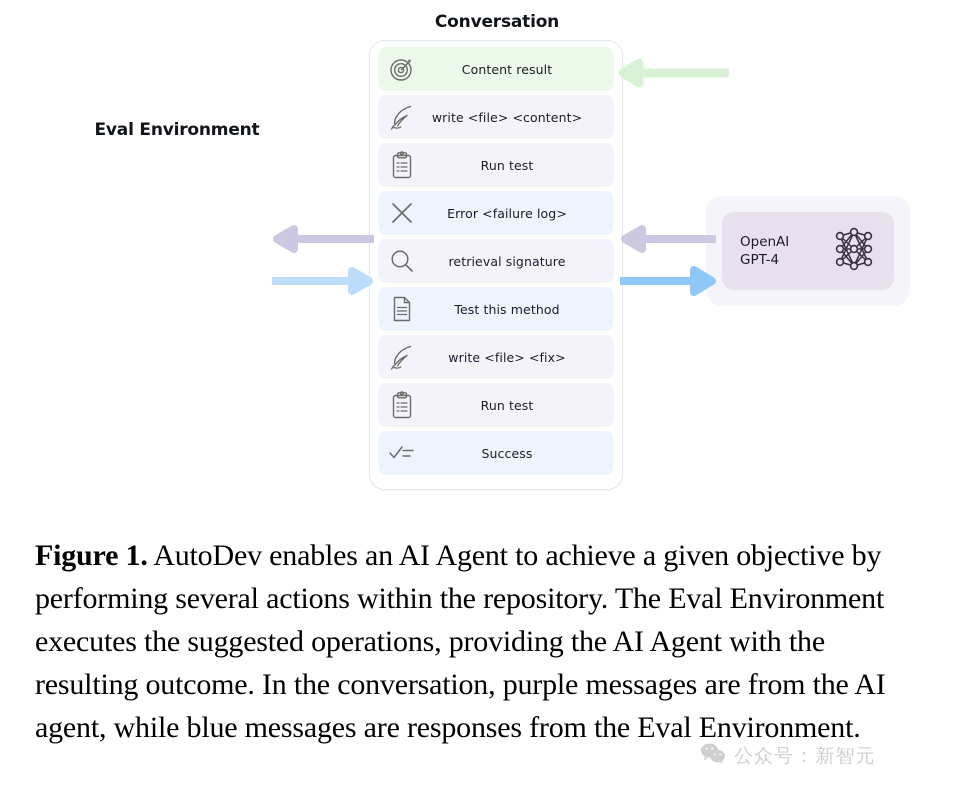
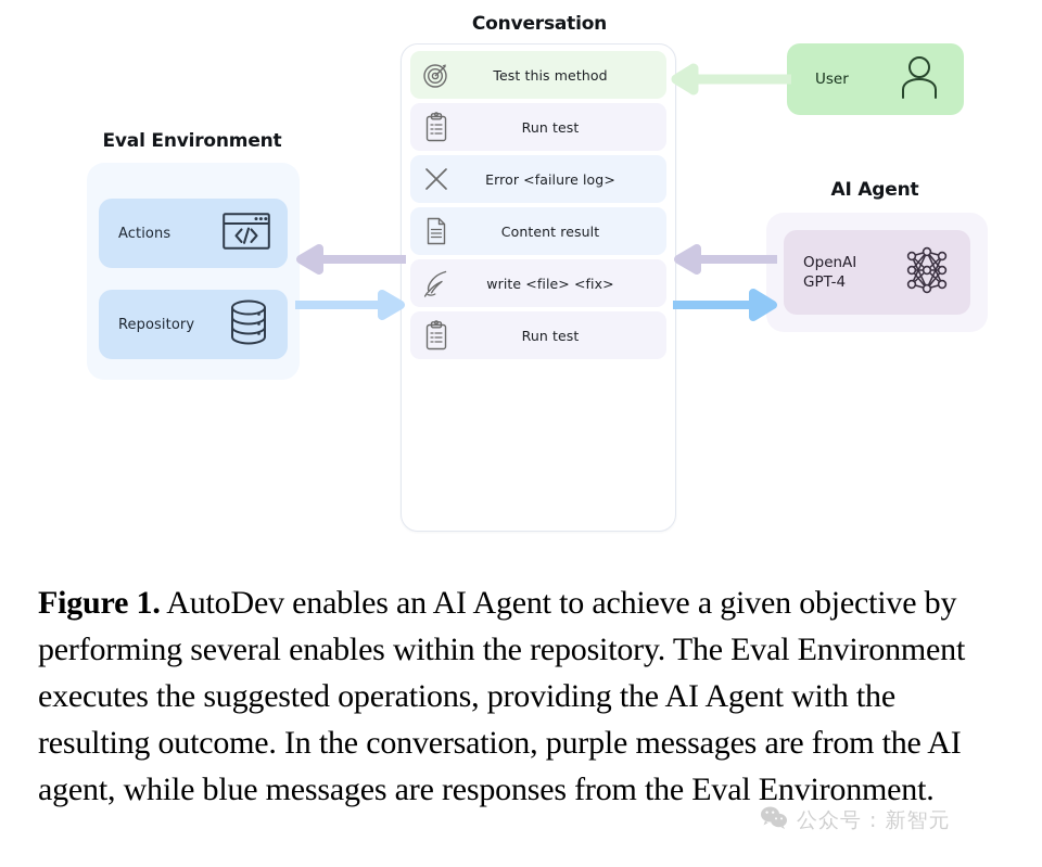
  Conversation
- Content result
+ Test this method
- write <file> <content>
  Run test
  Error <failure log>
- retrieval signature
- Test this method
+ Content result
  write <file> <fix>
  Run test
- Success
  Eval Environment
+ Actions
+ Repository
+ User
+ AI Agent
  OpenAI
  GPT-4
- Figure 1. AutoDev enables an AI Agent to achieve a given objective by performing several actions within the repository. The Eval Environment executes the suggested operations, providing the AI Agent with the resulting outcome. In the conversation, purple messages are from the AI agent, while blue messages are responses from the Eval Environment.
+ Figure 1. AutoDev enables an AI Agent to achieve a given objective by performing several enables within the repository. The Eval Environment executes the suggested operations, providing the AI Agent with the resulting outcome. In the conversation, purple messages are from the AI agent, while blue messages are responses from the Eval Environment.
  公众号 : 新智元
